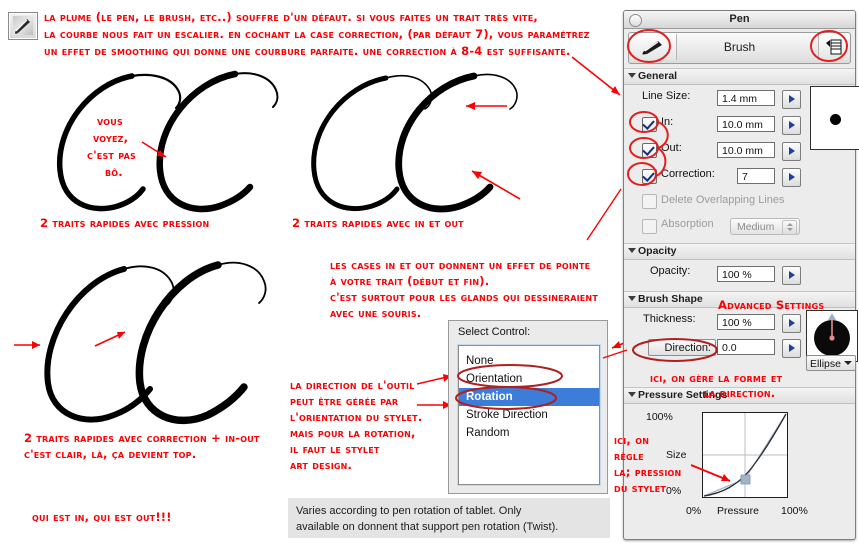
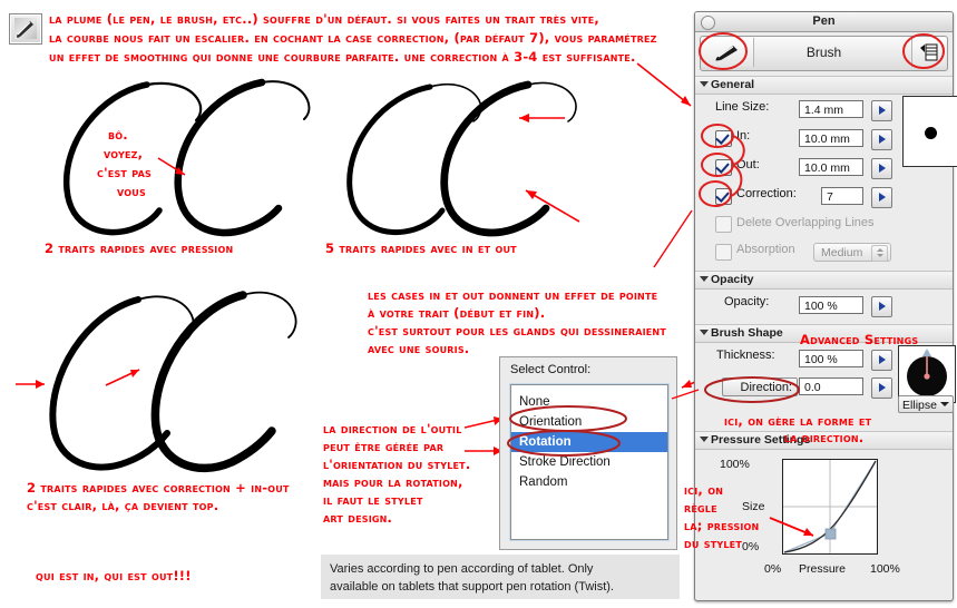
  la plume (le pen, le brush, etc..) souffre d'un défaut. si vous faites un trait très vite,
  la courbe nous fait un escalier. en cochant la case correction, (par défaut 7), vous paramétrez
- un effet de smoothing qui donne une courbure parfaite. une correction à 8-4 est suffisante.
+ un effet de smoothing qui donne une courbure parfaite. une correction à 3-4 est suffisante.
- vous
+ bô.
  voyez,
  c'est pas
- bô.
+ vous
  2 traits rapides avec pression
- 2 traits rapides avec in et out
+ 5 traits rapides avec in et out
  les cases in et out donnent un effet de pointe
  à votre trait (début et fin).
  c'est surtout pour les glands qui dessineraient
  avec une souris.
  2 traits rapides avec correction + in-out
  c'est clair, là, ça devient top.
  qui est in, qui est out!!!
  la direction de l'outil
  peut être gérée par
  l'orientation du stylet.
  mais pour la rotation,
  il faut le stylet
  art design.
  Select Control:
  None
  Orientation
  Rotation
  Stroke Direction
  Random
- Varies according to pen rotation of tablet. Only
+ Varies according to pen according of tablet. Only
- available on donnent that support pen rotation (Twist).
+ available on tablets that support pen rotation (Twist).
  Pen
  Brush
  General
  Line Size:
  1.4 mm
  In:
  10.0 mm
  Out:
  10.0 mm
  Correction:
  7
  Delete Overlapping Lines
  Absorption
  Medium
  Opacity
  Opacity:
  100 %
  Brush Shape
  Thickness:
  100 %
  Direction:
  0.0
  Ellipse
  Pressure Settings
  100%
  Size
  0%
  0%
  Pressure
  100%
  Advanced Settings
  ici, on gère la forme et
  la direction.
  ici, on
  règle
  la; pression
  du stylet
